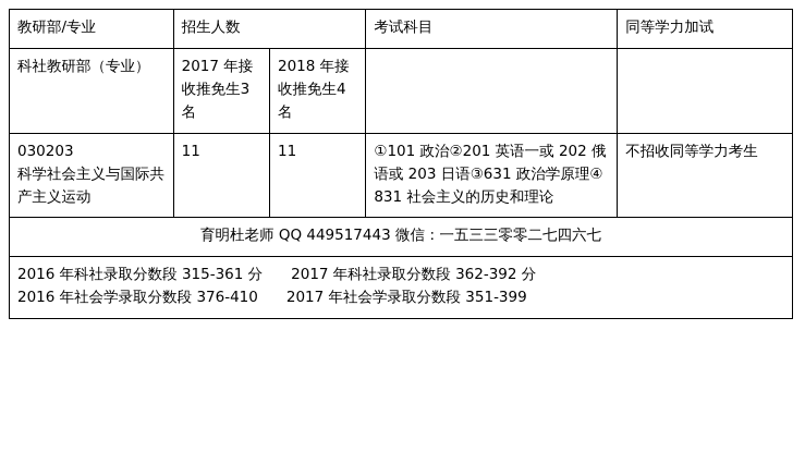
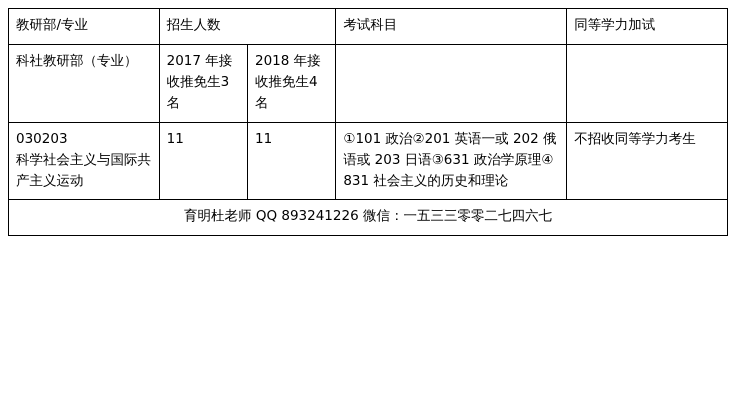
  教研部/专业	招生人数	考试科目	同等学力加试
  科社教研部（专业）	2017 年接收推免生3 名	2018 年接收推免生4 名
  030203 科学社会主义与国际共产主义运动	11	11	①101 政治②201 英语一或 202 俄语或 203 日语③631 政治学原理④831 社会主义的历史和理论	不招收同等学力考生
- 育明杜老师 QQ 449517443 微信：一五三三零零二七四六七
+ 育明杜老师 QQ 893241226 微信：一五三三零零二七四六七
- 2016 年科社录取分数段 315-361 分 2017 年科社录取分数段 362-392 分 2016 年社会学录取分数段 376-410 2017 年社会学录取分数段 351-399
